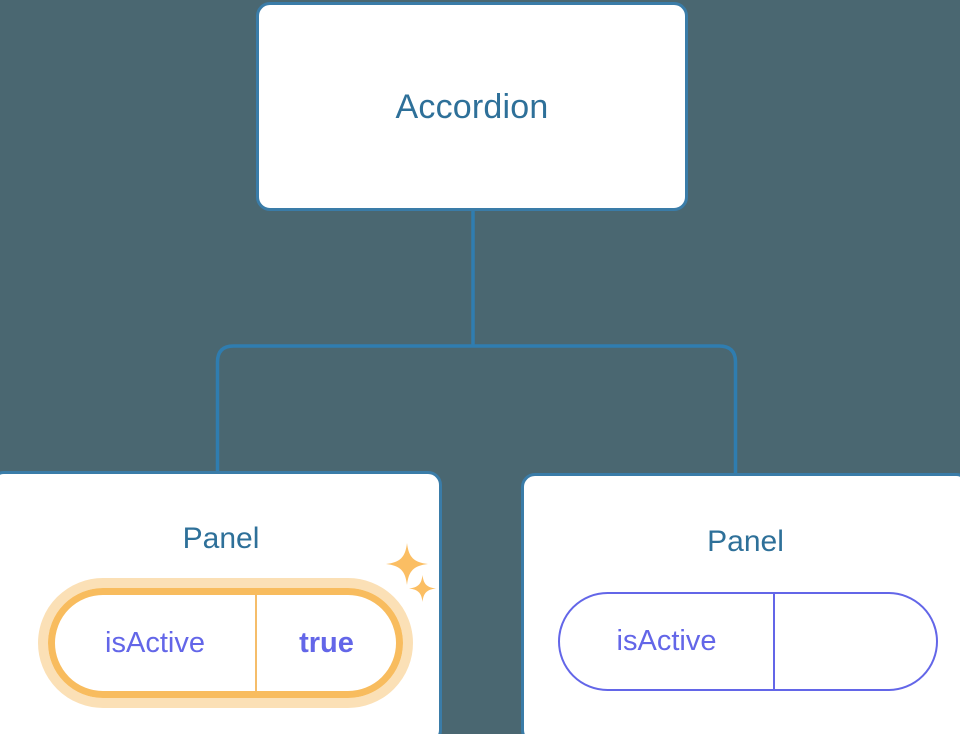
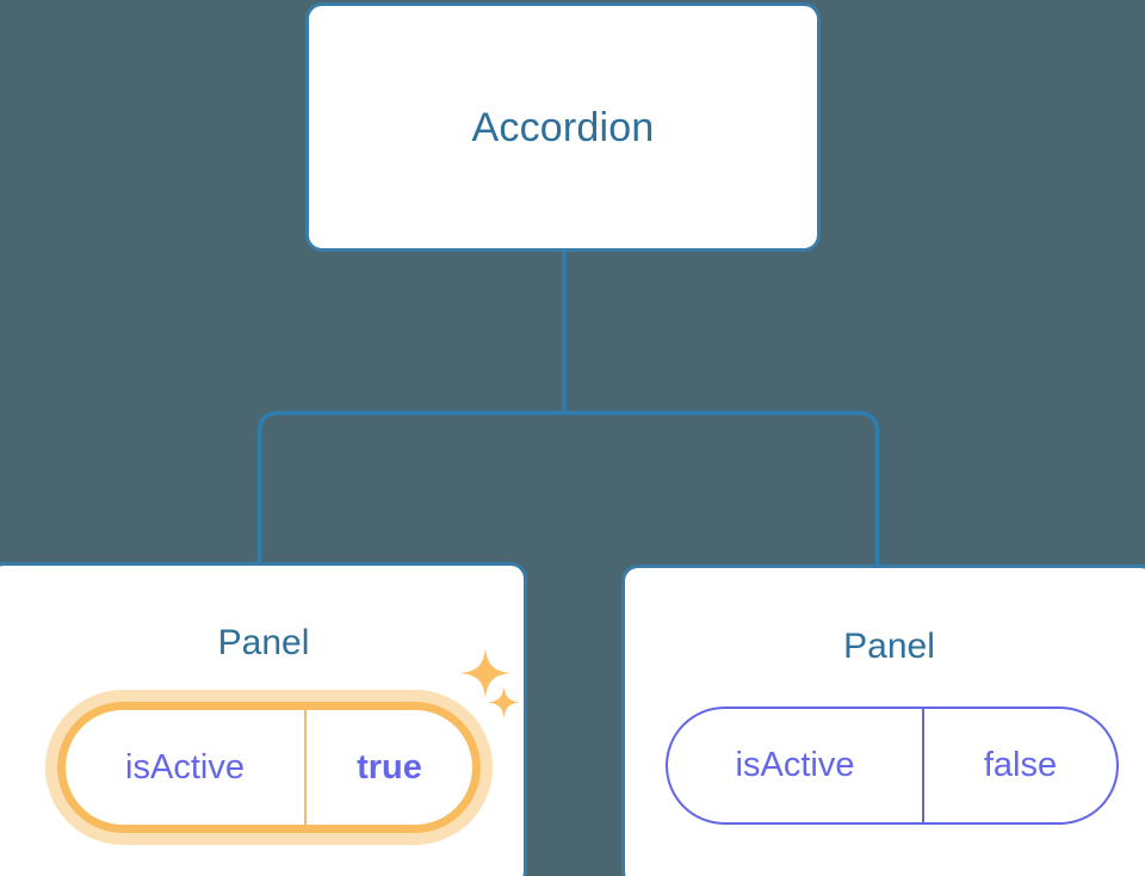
  Accordion
  Panel
  isActive
  true
  Panel
  isActive
+ false
